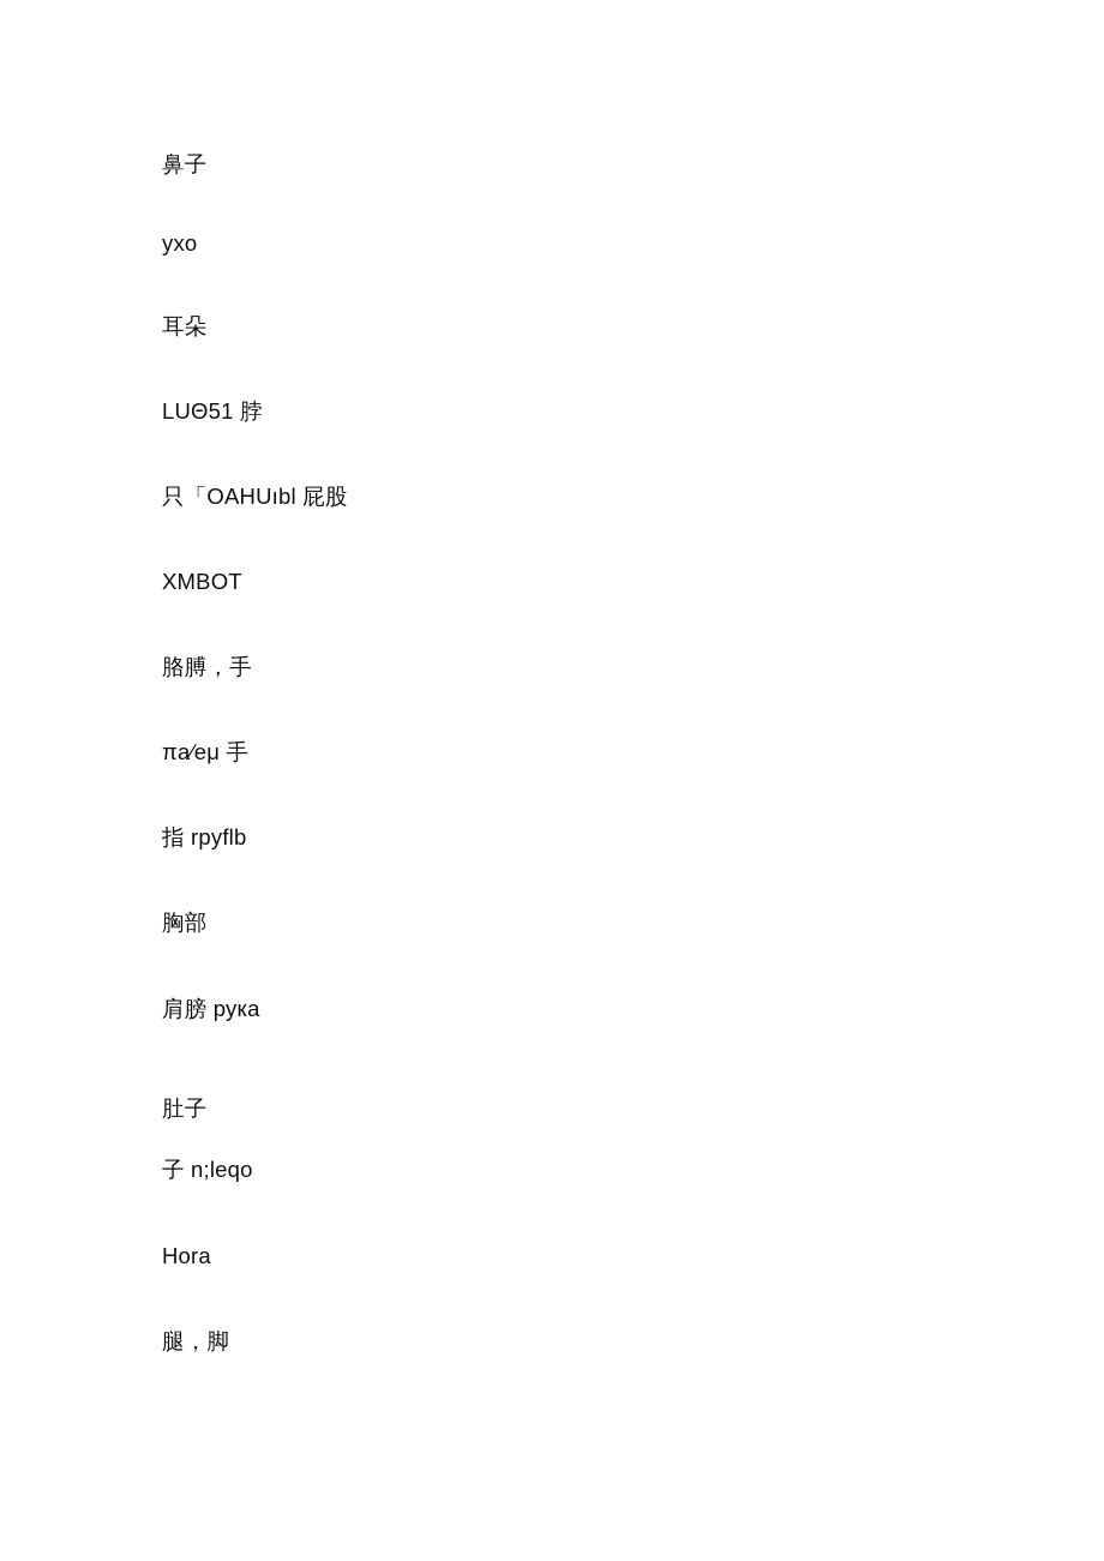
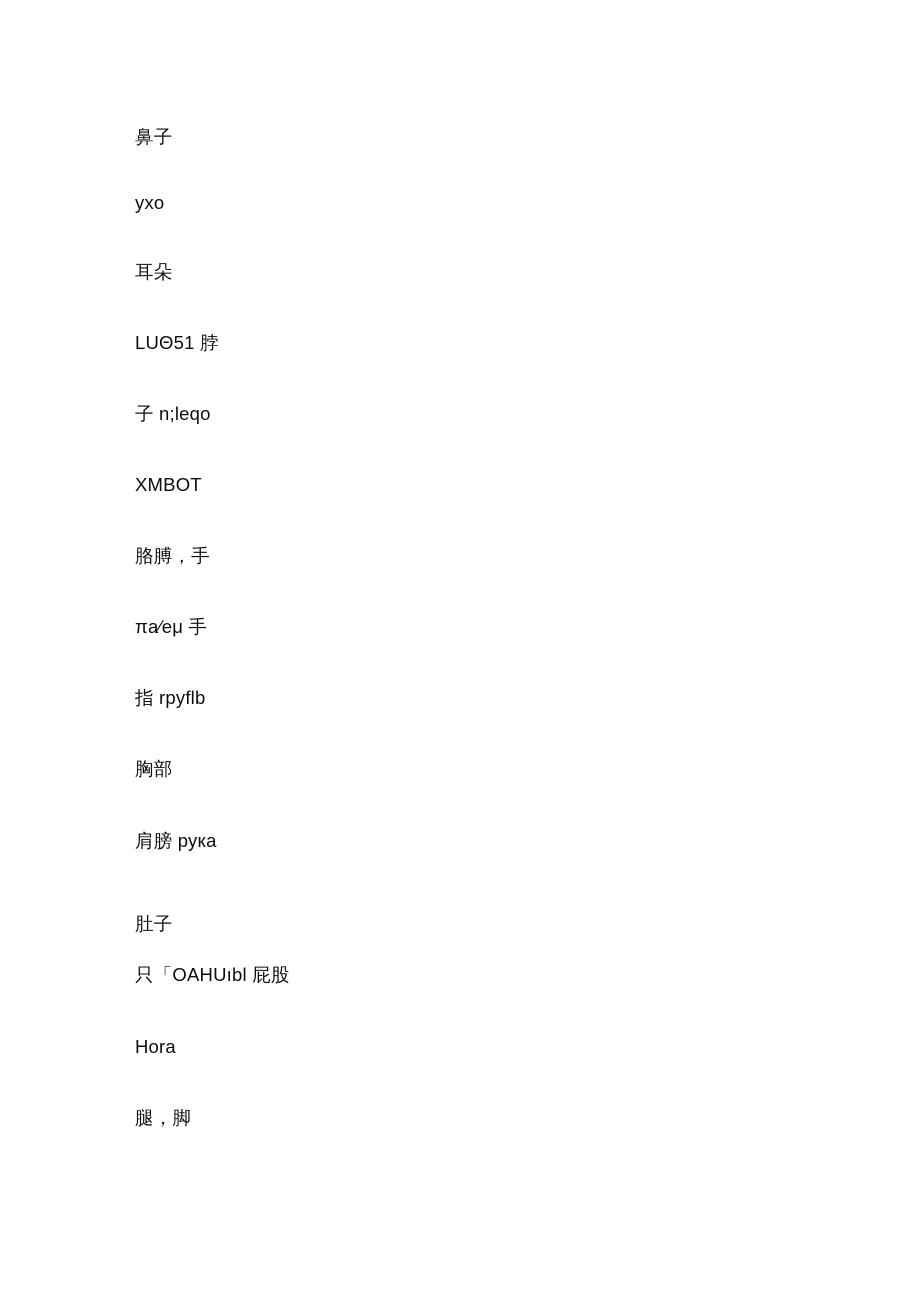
  鼻子
  yxo
  耳朵
  LUΘ51 脖
- 只「OAHUıbl 屁股
+ 子 n;leqo
  XMBOT
  胳膊，手
  πa∕eμ 手
  指 rpyflb
  胸部
  肩膀 рука
  肚子
- 子 n;leqo
+ 只「OAHUıbl 屁股
  Hora
  腿，脚
